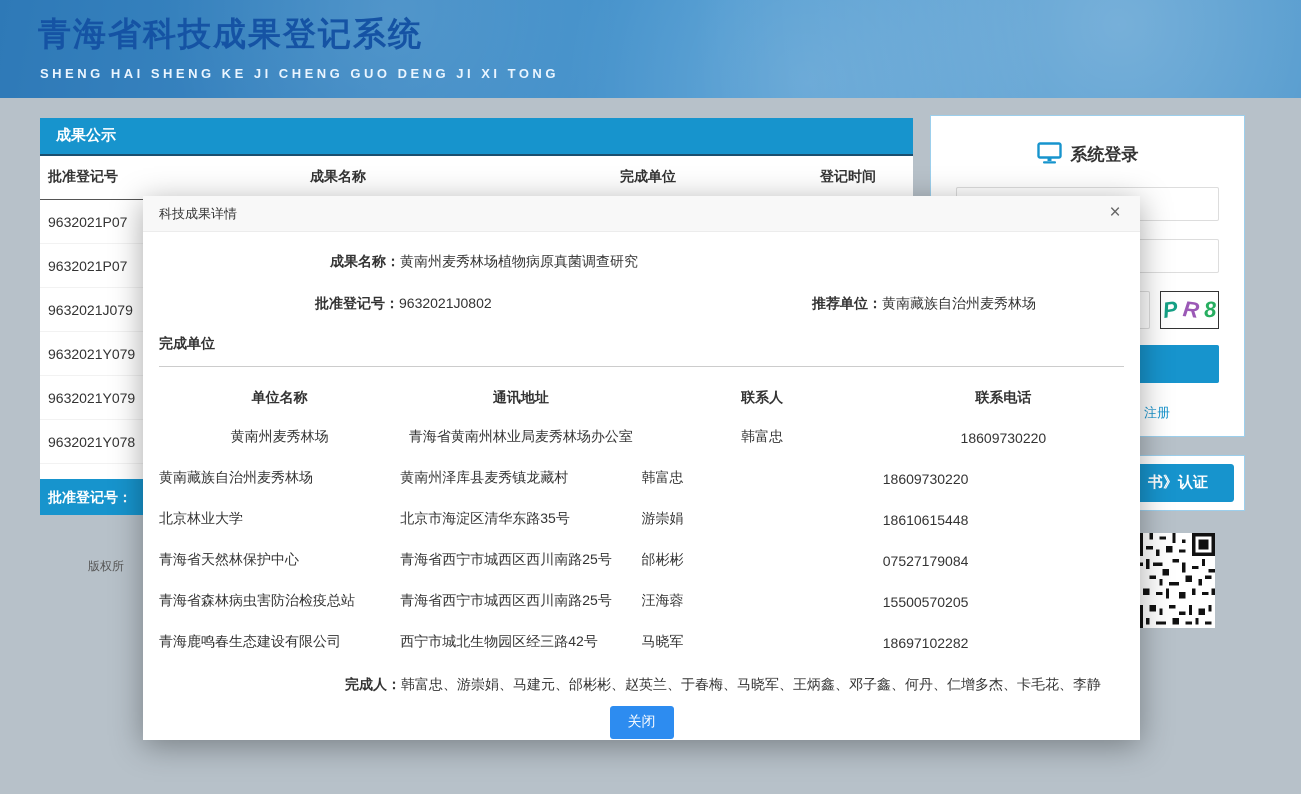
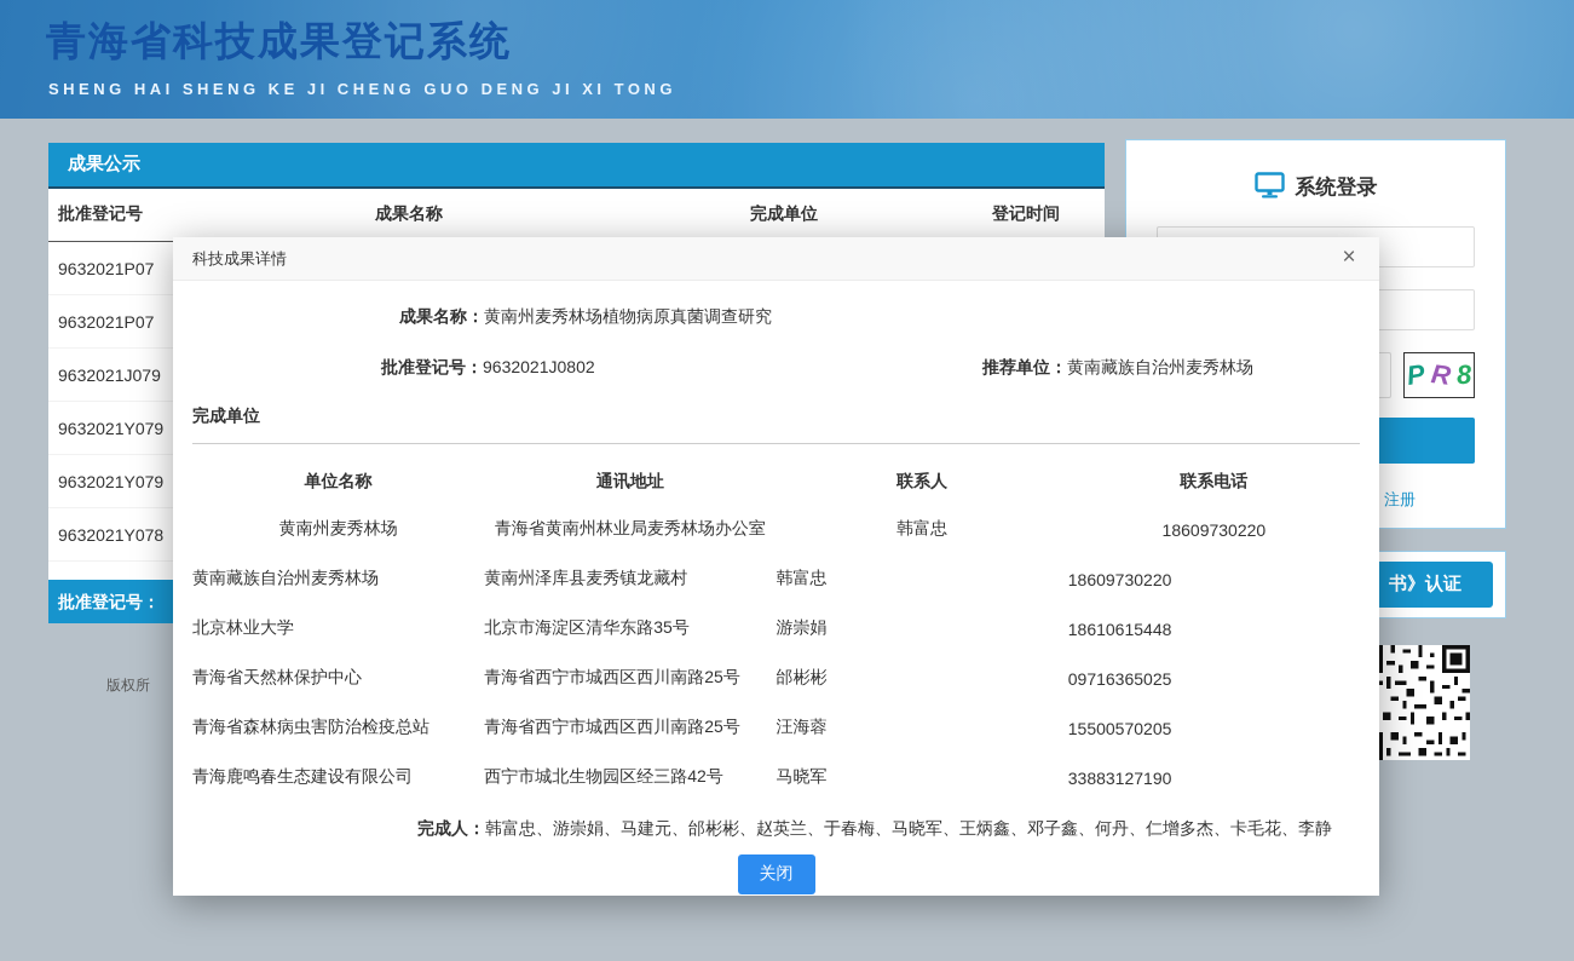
  青海省科技成果登记系统
  SHENG HAI SHENG KE JI CHENG GUO DENG JI XI TONG
  成果公示
  批准登记号
  成果名称
  完成单位
  登记时间
  9632021P07
  9632021P07
  9632021J079
  9632021Y079
  9632021Y079
  9632021Y078
  批准登记号：
  系统登录
  注册
  书》认证
  版权所
  科技成果详情
  ×
  成果名称：黄南州麦秀林场植物病原真菌调查研究
  批准登记号：9632021J0802
  推荐单位：黄南藏族自治州麦秀林场
  完成单位
  单位名称
  通讯地址
  联系人
  联系电话
  黄南州麦秀林场
  青海省黄南州林业局麦秀林场办公室
  韩富忠
  18609730220
  黄南藏族自治州麦秀林场
  黄南州泽库县麦秀镇龙藏村
  韩富忠
  18609730220
  北京林业大学
  北京市海淀区清华东路35号
  游崇娟
  18610615448
  青海省天然林保护中心
  青海省西宁市城西区西川南路25号
  邰彬彬
- 07527179084
+ 09716365025
  青海省森林病虫害防治检疫总站
  青海省西宁市城西区西川南路25号
  汪海蓉
  15500570205
  青海鹿鸣春生态建设有限公司
  西宁市城北生物园区经三路42号
  马晓军
- 18697102282
+ 33883127190
  完成人：韩富忠、游崇娟、马建元、邰彬彬、赵英兰、于春梅、马晓军、王炳鑫、邓子鑫、何丹、仁增多杰、卡毛花、李静
  关闭
